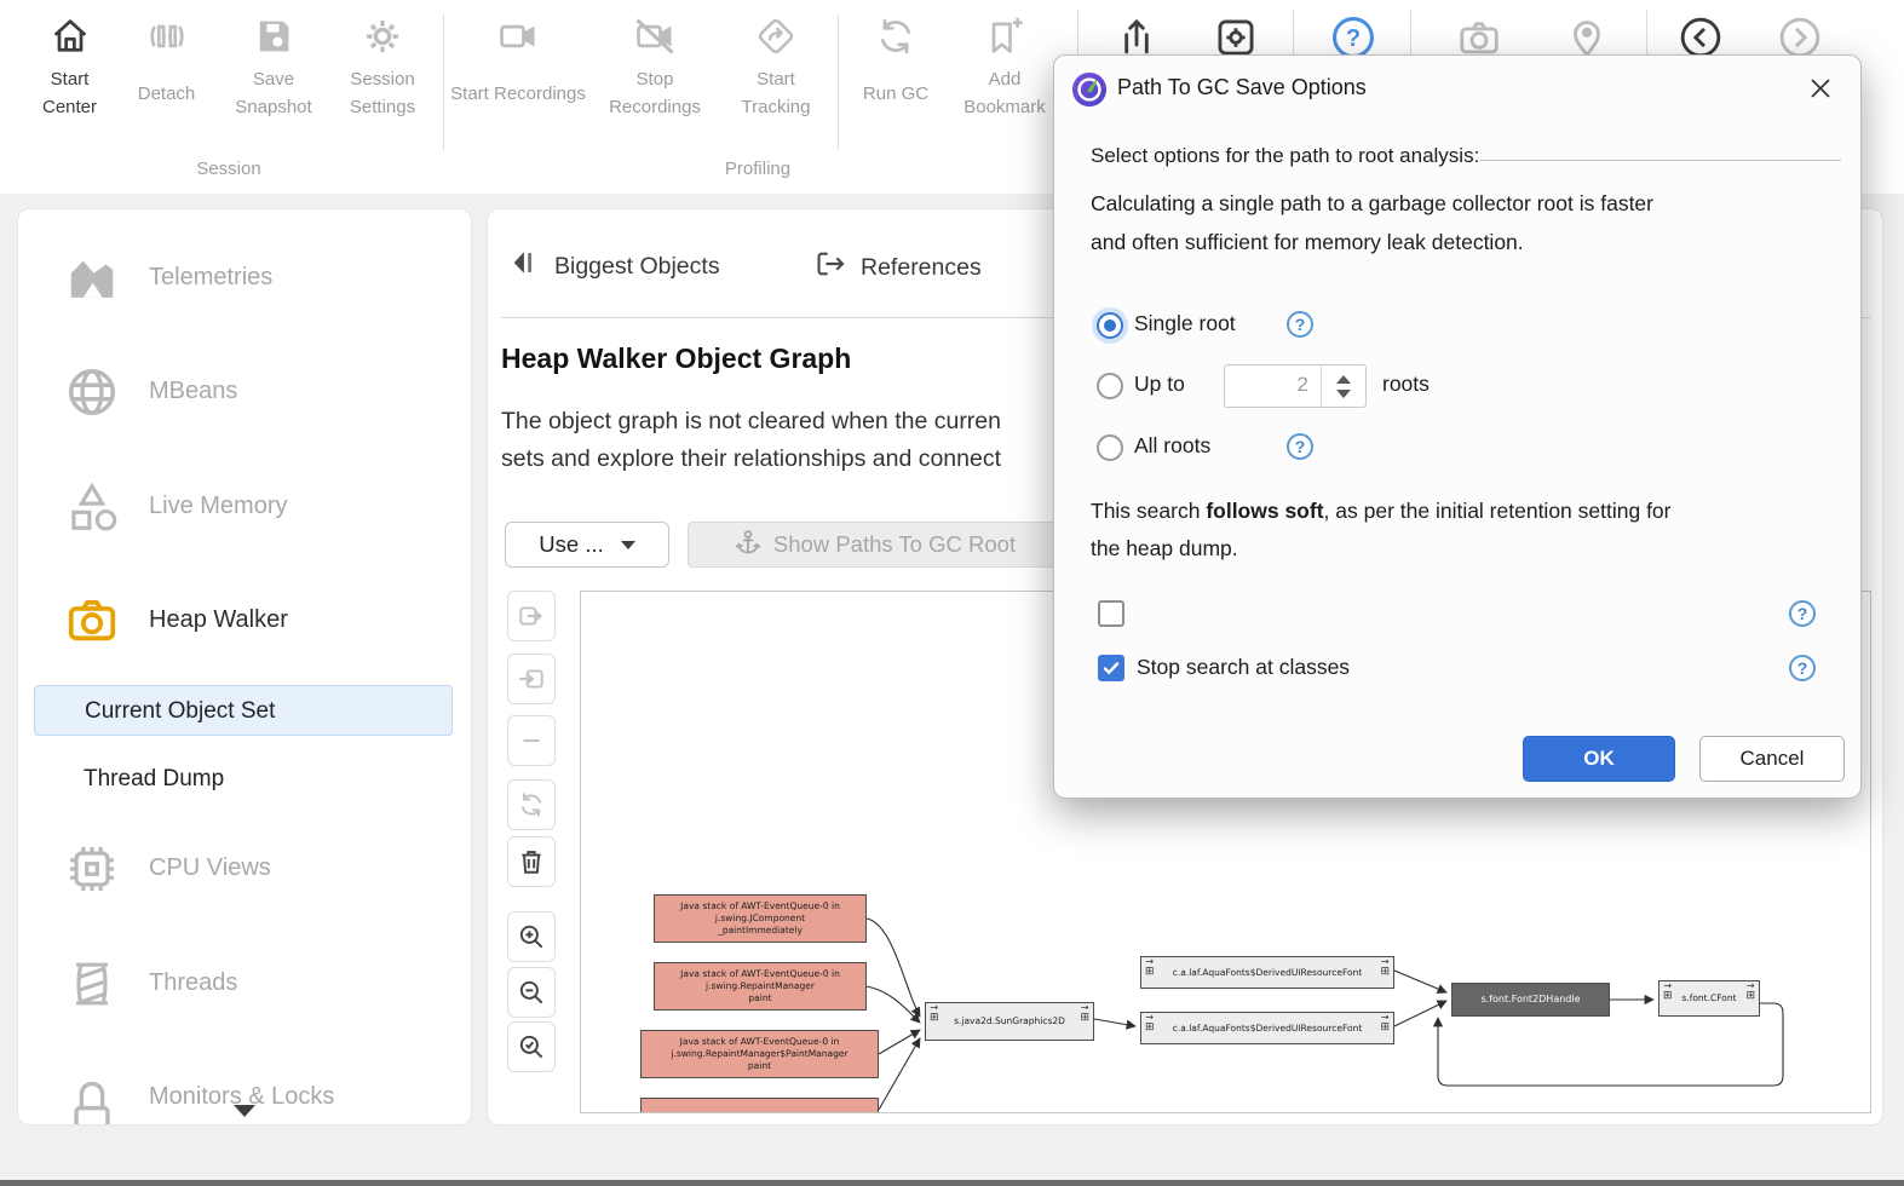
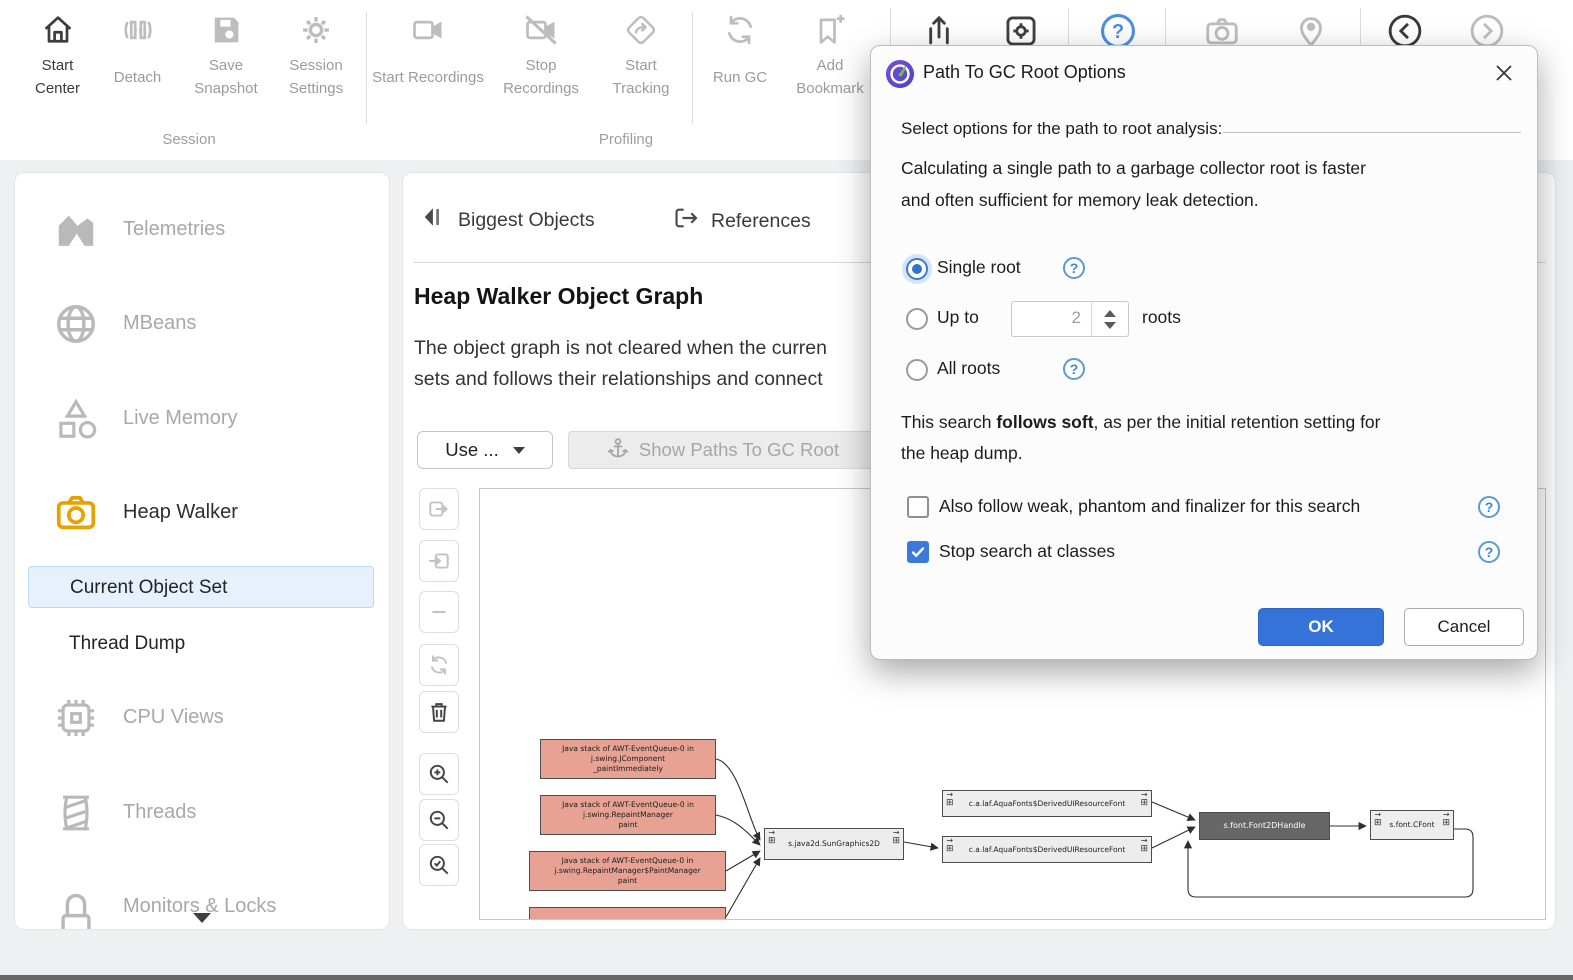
  Start Center
  Detach
  Save Snapshot
  Session Settings
  Start Recordings
  Stop Recordings
  Start Tracking
  Run GC
  Add Bookmark
  Session
  Profiling
  ?
  Telemetries
  MBeans
  Live Memory
  Heap Walker
  Current Object Set
  Thread Dump
  CPU Views
  Threads
  Monitors & Locks
  Biggest Objects
  References
  Heap Walker Object Graph
  The object graph is not cleared when the curren
- sets and explore their relationships and connect
+ sets and follows their relationships and connect
  Use ...
  Show Paths To GC Root
  Java stack of AWT-EventQueue-0 in
  j.swing.JComponent
  _paintImmediately
  Java stack of AWT-EventQueue-0 in
  j.swing.RepaintManager
  paint
  Java stack of AWT-EventQueue-0 in
  j.swing.RepaintManager$PaintManager
  paint
  →
  ⊞
  s.java2d.SunGraphics2D
  →
  ⊞
  →
  ⊞
  c.a.laf.AquaFonts$DerivedUIResourceFont
  →
  ⊞
  →
  ⊞
  c.a.laf.AquaFonts$DerivedUIResourceFont
  →
  ⊞
  s.font.Font2DHandle
  →
  ⊞
  s.font.CFont
  →
  ⊞
- Path To GC Save Options
+ Path To GC Root Options
  Select options for the path to root analysis:
  Calculating a single path to a garbage collector root is faster
  and often sufficient for memory leak detection.
  Single root
  ?
  Up to
  2
  roots
  All roots
  ?
  This search follows soft, as per the initial retention setting for
  the heap dump.
+ Also follow weak, phantom and finalizer for this search
  ?
  Stop search at classes
  ?
  OK
  Cancel
